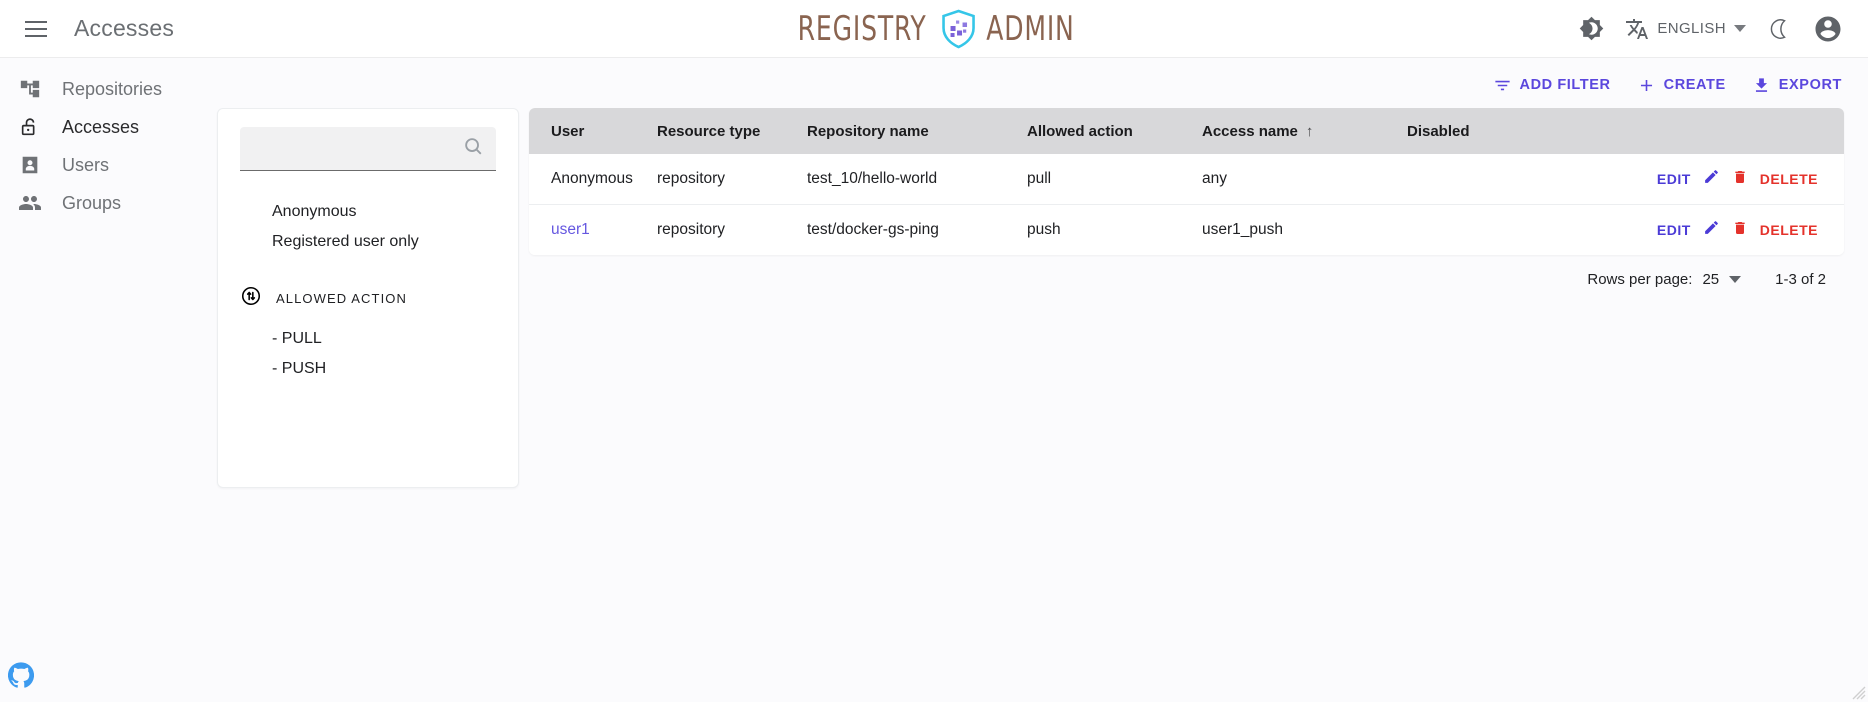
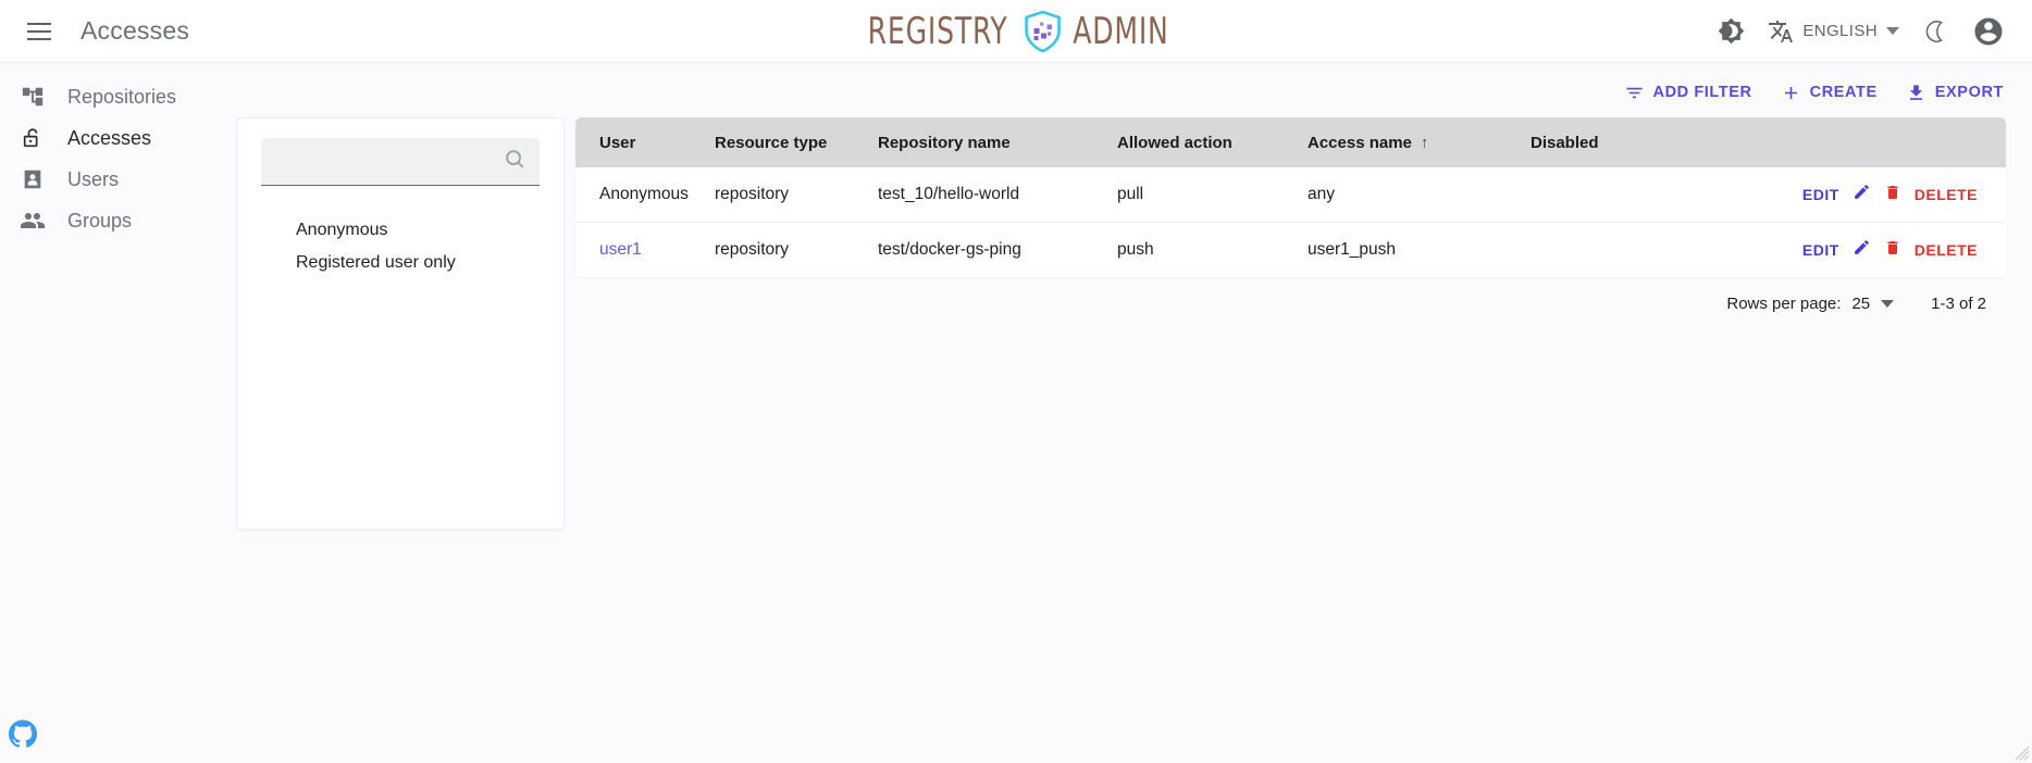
  Accesses
  REGISTRY
  ADMIN
  ENGLISH
  Repositories
  Accesses
  Users
  Groups
  ADD FILTER
  CREATE
  EXPORT
  Anonymous
  Registered user only
- ALLOWED ACTION
- - PULL
- - PUSH
  User	Resource type	Repository name	Allowed action	Access name ↑	Disabled
  Anonymous	repository	test_10/hello-world	pull	any	EDIT DELETE
  user1	repository	test/docker-gs-ping	push	user1_push	EDIT DELETE
  Rows per page:
  25
  1-3 of 2
